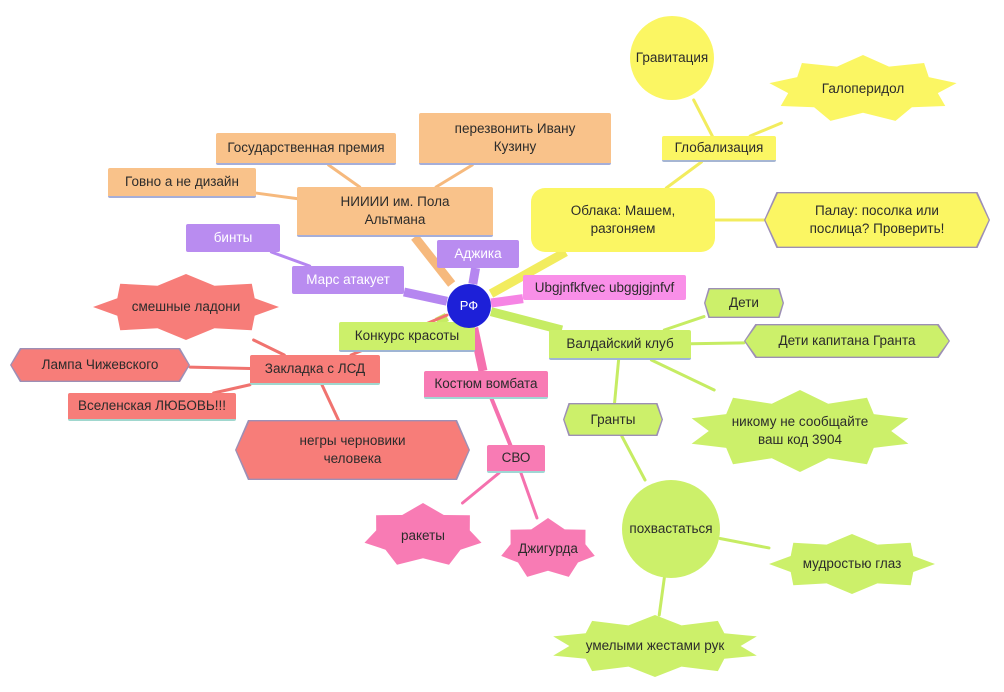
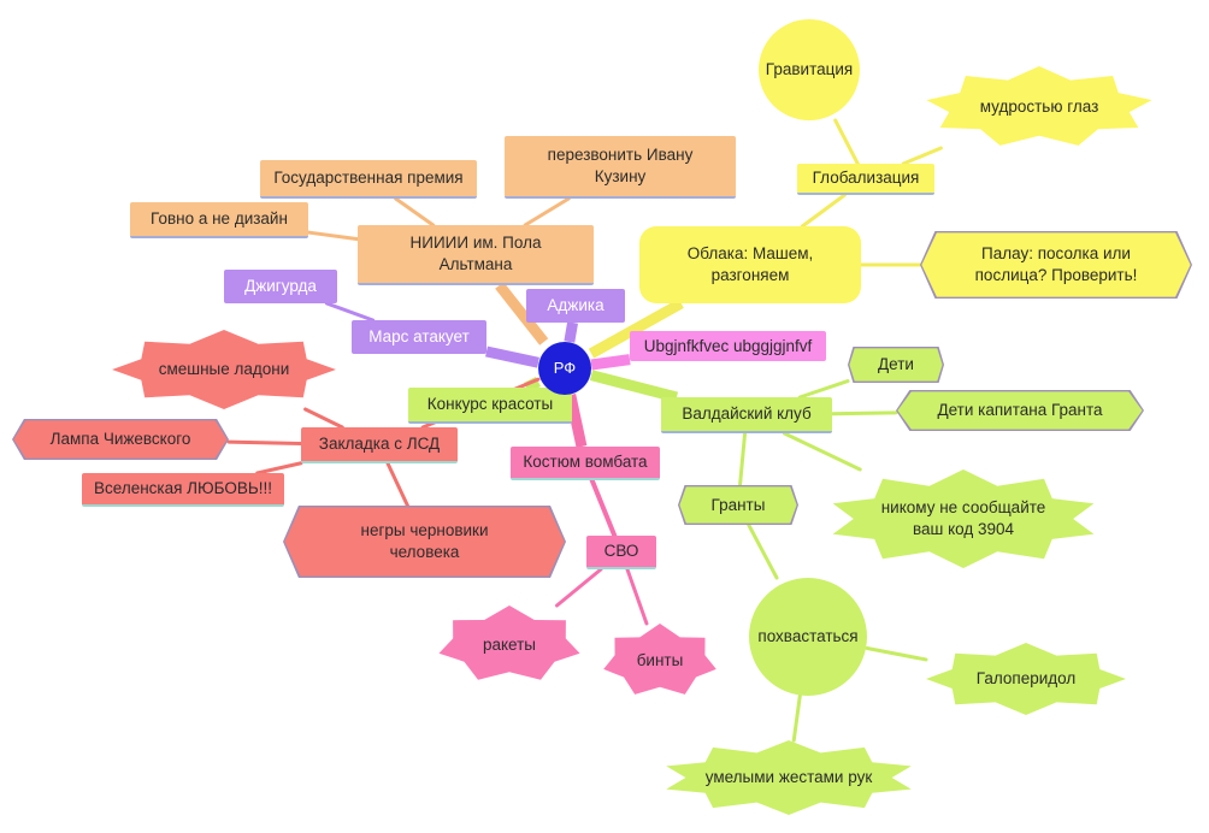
  Гравитация
- Галоперидол
+ мудростью глаз
  Глобализация
  Облака: Машем,
  разгоняем
  Палау: посолка или
  послица? Проверить!
  перезвонить Ивану
  Кузину
  Государственная премия
  Говно а не дизайн
  НИИИИ им. Пола
  Альтмана
- бинты
+ Джигурда
  Аджика
  Марс атакует
  Ubgjnfkfvec ubggjgjnfvf
  Дети
  Дети капитана Гранта
  Валдайский клуб
  Конкурс красоты
  смешные ладони
  Лампа Чижевского
  Закладка с ЛСД
  Вселенская ЛЮБОВЬ!!!
  негры черновики
  человека
  Костюм вомбата
  СВО
  ракеты
- Джигурда
+ бинты
  Гранты
  никому не сообщайте
  ваш код 3904
  похвастаться
- мудростью глаз
+ Галоперидол
  умелыми жестами рук
  РФ
